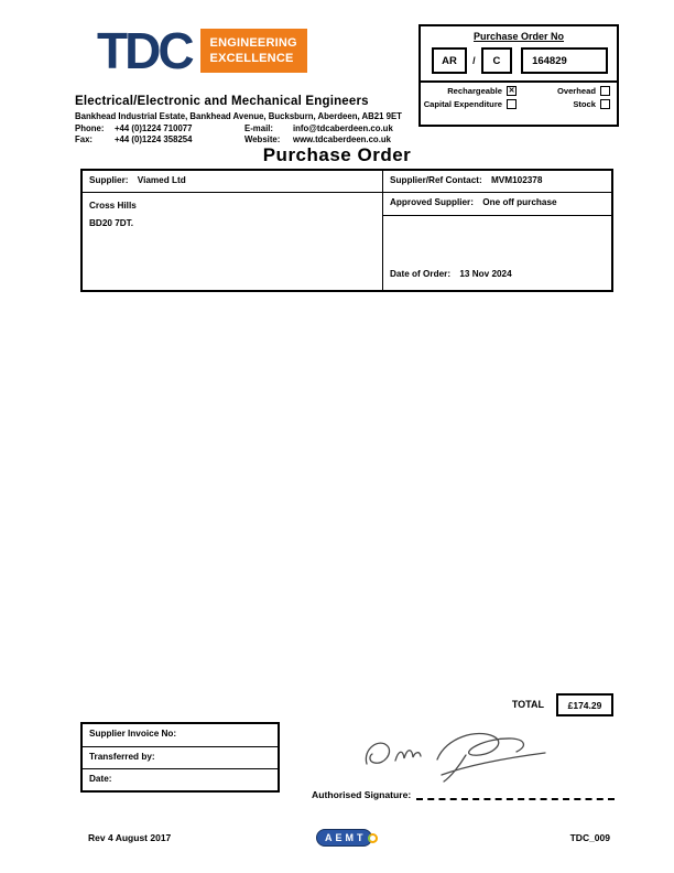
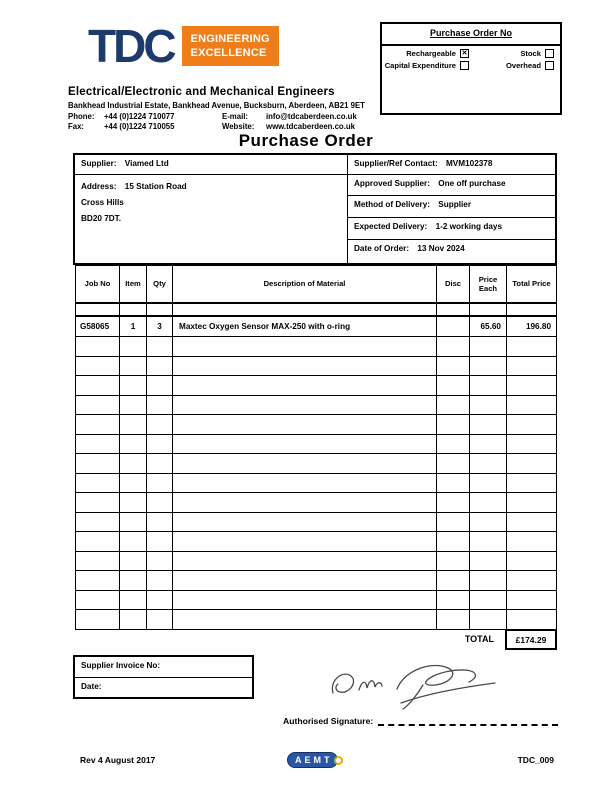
  TDC
  ENGINEERING
  EXCELLENCE
  Electrical/Electronic and Mechanical Engineers
  Bankhead Industrial Estate, Bankhead Avenue, Bucksburn, Aberdeen, AB21 9ET
  Phone:
  +44 (0)1224 710077
  E-mail:
  info@tdcaberdeen.co.uk
  Fax:
- +44 (0)1224 358254
+ +44 (0)1224 710055
  Website:
  www.tdcaberdeen.co.uk
  Purchase Order No
- AR
- /
- C
- 164829
  Rechargeable
- Overhead
+ Stock
  Capital Expenditure
- Stock
+ Overhead
  Purchase Order
  Supplier: Viamed Ltd
+ Address: 15 Station Road
  Cross Hills
  BD20 7DT.
  Supplier/Ref Contact: MVM102378
  Approved Supplier: One off purchase
+ Method of Delivery: Supplier
+ Expected Delivery: 1-2 working days
  Date of Order: 13 Nov 2024
+ Job No	Item	Qty	Description of Material	Disc	Price Each	Total Price
+ G58065	1	3	Maxtec Oxygen Sensor MAX-250 with o-ring		65.60	196.80
  TOTAL
  £174.29
  Supplier Invoice No:
- Transferred by:
  Date:
  Authorised Signature:
  Rev 4 August 2017
  AEMT
  TDC_009
